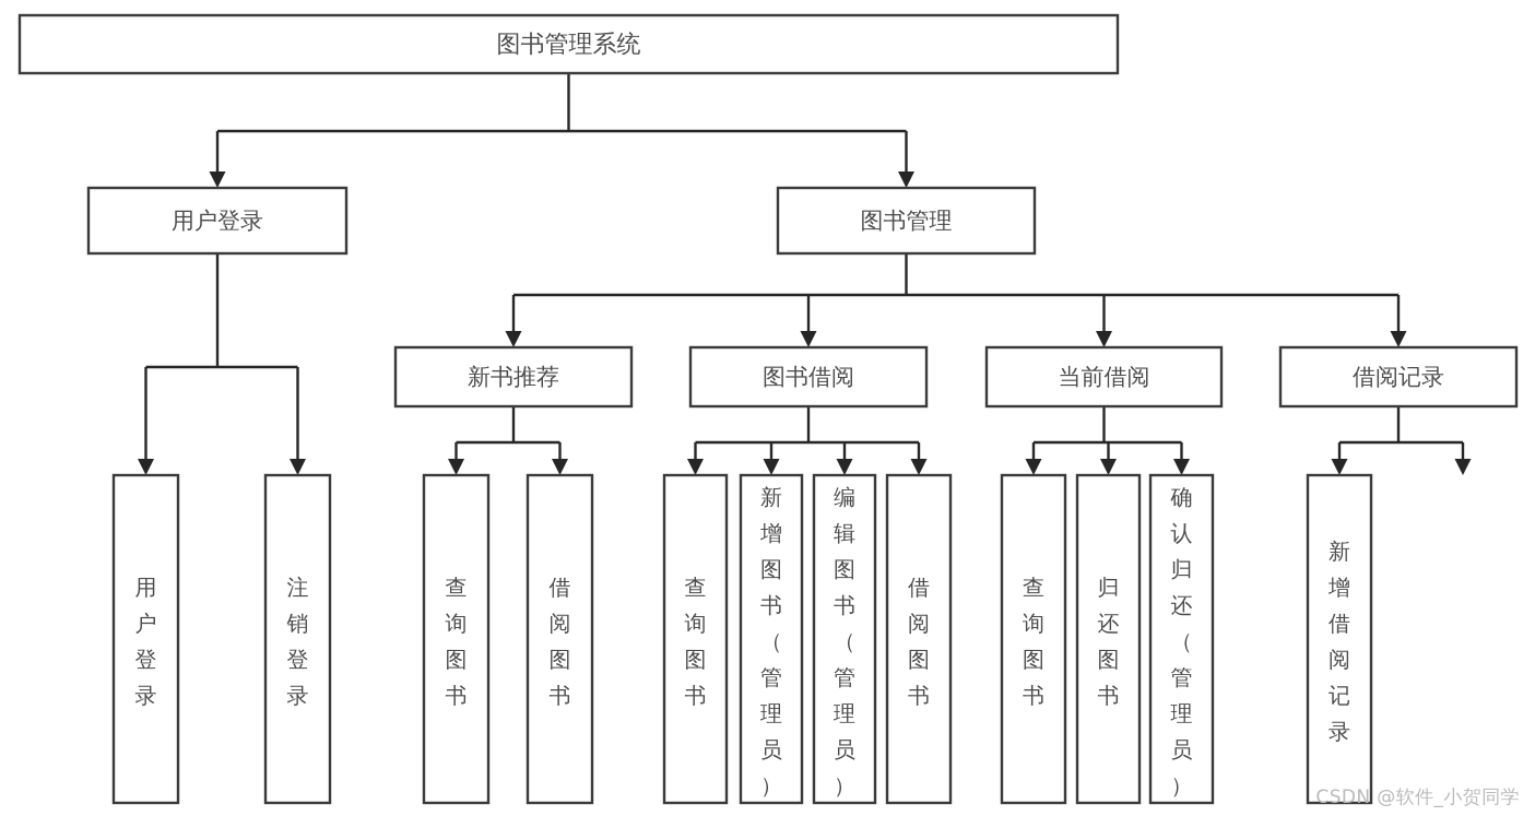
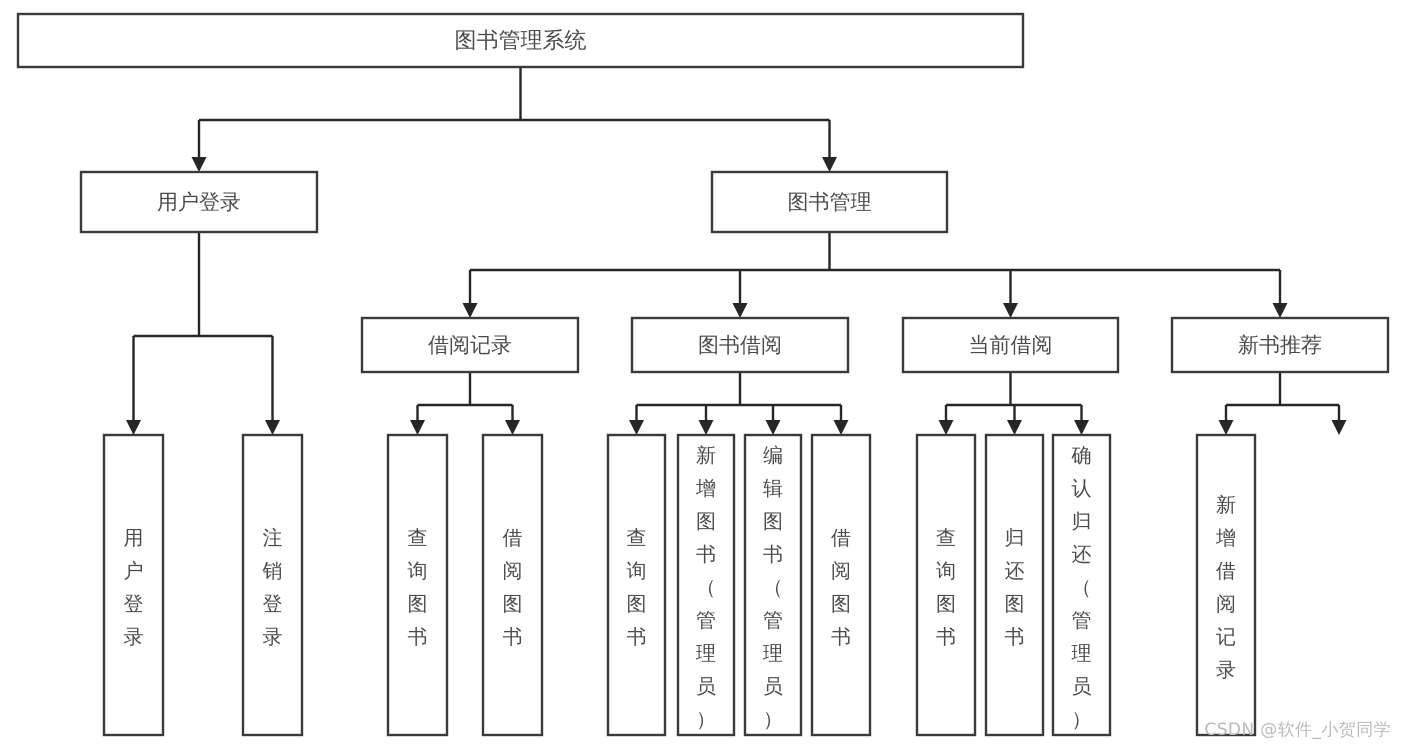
  图书管理系统
  用户登录
  图书管理
- 新书推荐
+ 借阅记录
  图书借阅
  当前借阅
- 借阅记录
+ 新书推荐
  用户登录
  注销登录
  查询图书
  借阅图书
  查询图书
  新增图书（管理员）
  编辑图书（管理员）
  借阅图书
  查询图书
  归还图书
  确认归还（管理员）
  新增借阅记录
  CSDN @软件_小贺同学
